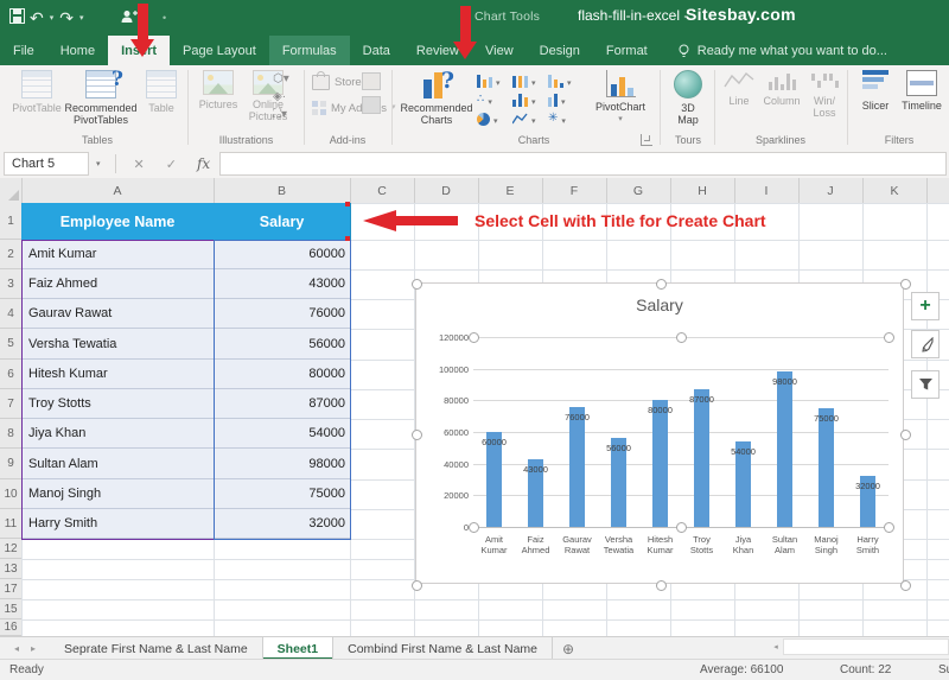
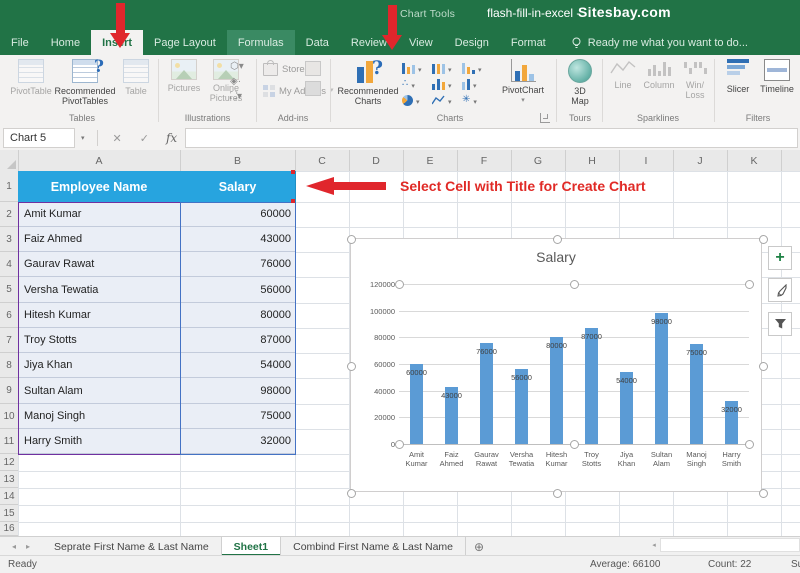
- ↶
- ↷
- •
  Chart Tools
  flash-fill-in-excel -
  Sitesbay.com
  File
  Home
  Insert
  Page Layout
  Formulas
  Data
  Review
  View
  Design
  Format
  Ready me what you want to do...
  PivotTable
  Recommended
  PivotTables
  Table
  Tables
  Pictures
  Online
  Pictures
  ⬡▾
  ◈·
  ⛶▾
  Illustrations
  Store
  Add-ins
  Recommended
  Charts
  ∴
  ✳
  PivotChart
  Charts
  3D
  Map
  Tours
  Line
  Column
  Win/
  Loss
  Sparklines
  Slicer
  Timeline
  Filters
  Chart 5
  ✕
  ✓
  fx
  A
  B
  C
  D
  E
  F
  G
  H
  I
  J
  K
  1
  2
  3
  4
  5
  6
  7
  8
  9
  10
  11
  12
  13
- 17
+ 14
  15
  16
  Employee Name
  Salary
  Amit Kumar
  60000
  Faiz Ahmed
  43000
  Gaurav Rawat
  76000
  Versha Tewatia
  56000
  Hitesh Kumar
  80000
  Troy Stotts
  87000
  Jiya Khan
  54000
  Sultan Alam
  98000
  Manoj Singh
  75000
  Harry Smith
  32000
  Select Cell with Title for Create Chart
  Salary
  60000
  43000
  76000
  56000
  80000
  87000
  54000
  98000
  75000
  32000
  0
  20000
  40000
  60000
  80000
  100000
  120000
  Amit
  Kumar
  Faiz
  Ahmed
  Gaurav
  Rawat
  Versha
  Tewatia
  Hitesh
  Kumar
  Troy
  Stotts
  Jiya
  Khan
  Sultan
  Alam
  Manoj
  Singh
  Harry
  Smith
  +
  ◂
  ▸
  Seprate First Name & Last Name
  Sheet1
  Combind First Name & Last Name
  ⊕
  Ready
  Average: 66100
  Count: 22
